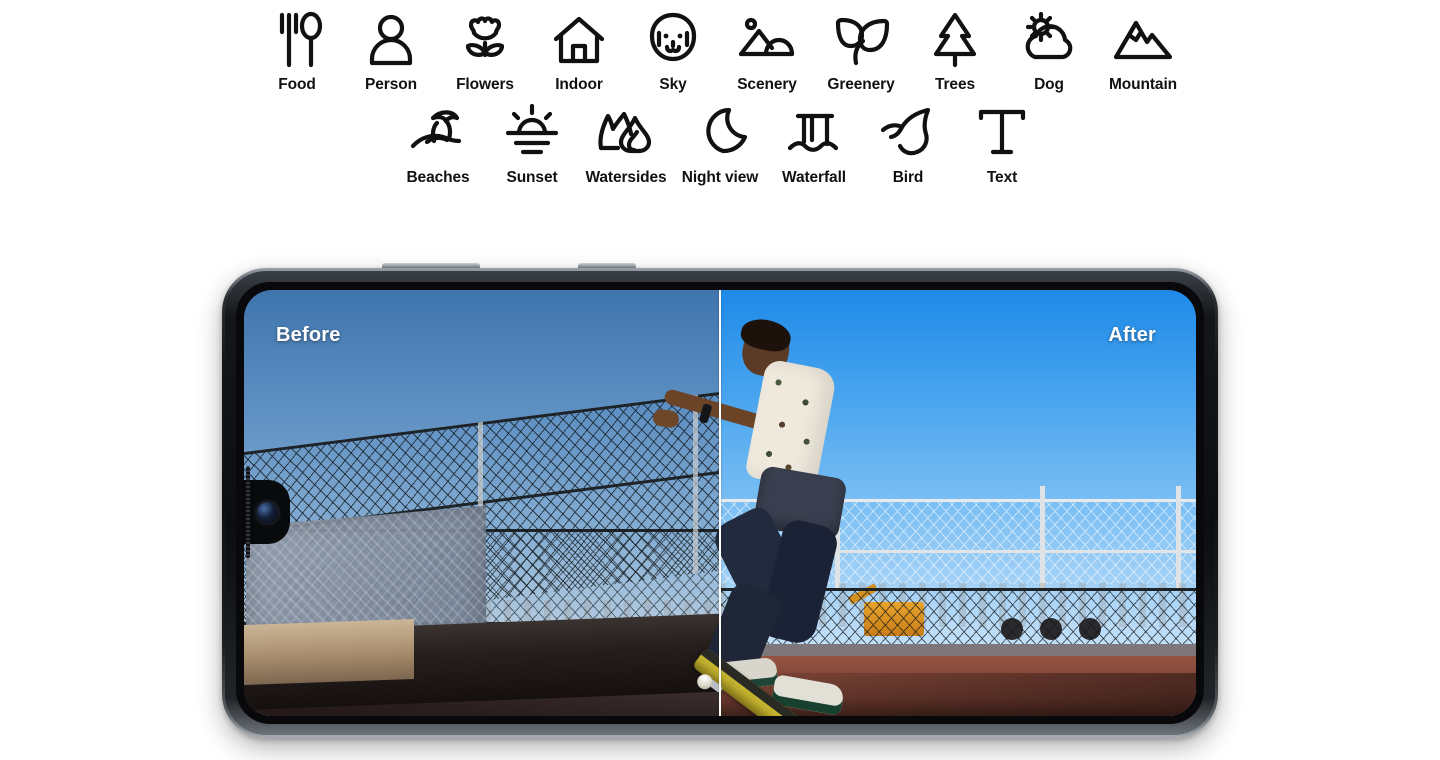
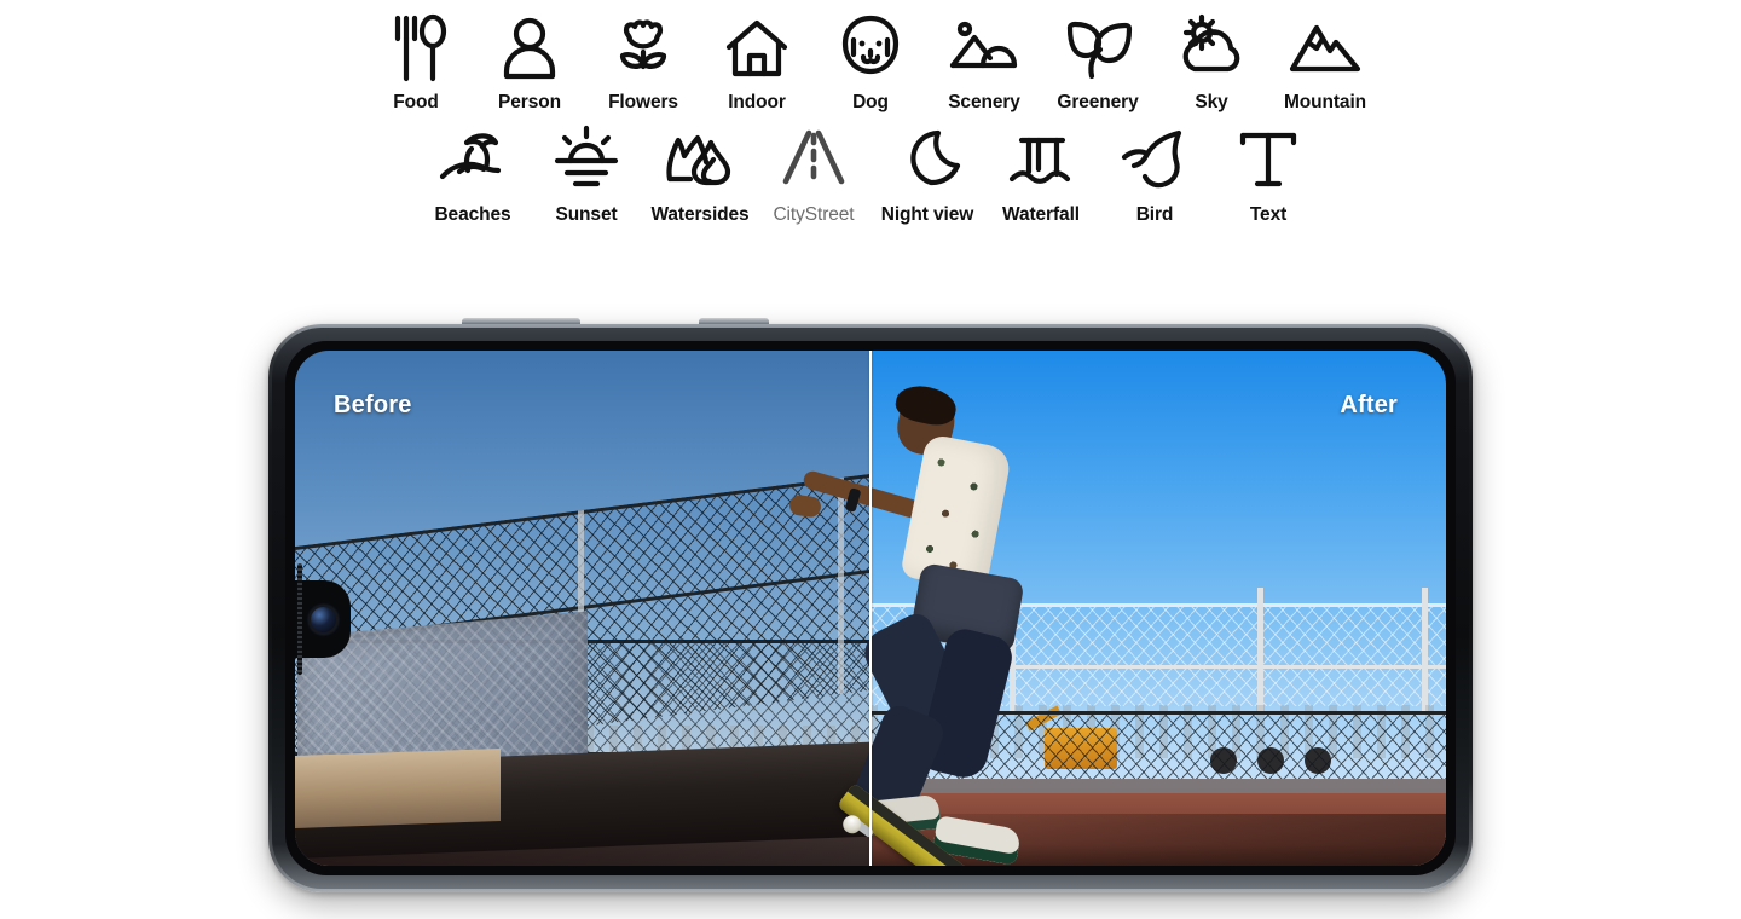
  Food
  Person
  Flowers
  Indoor
- Sky
+ Dog
  Scenery
  Greenery
- Trees
- Dog
+ Sky
  Mountain
  Beaches
  Sunset
  Watersides
+ CityStreet
  Night view
  Waterfall
  Bird
  Text
  Before
  After
